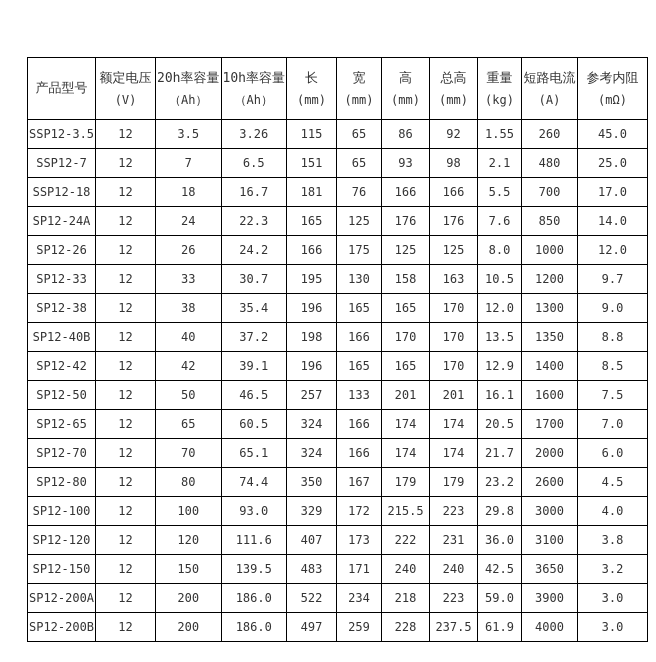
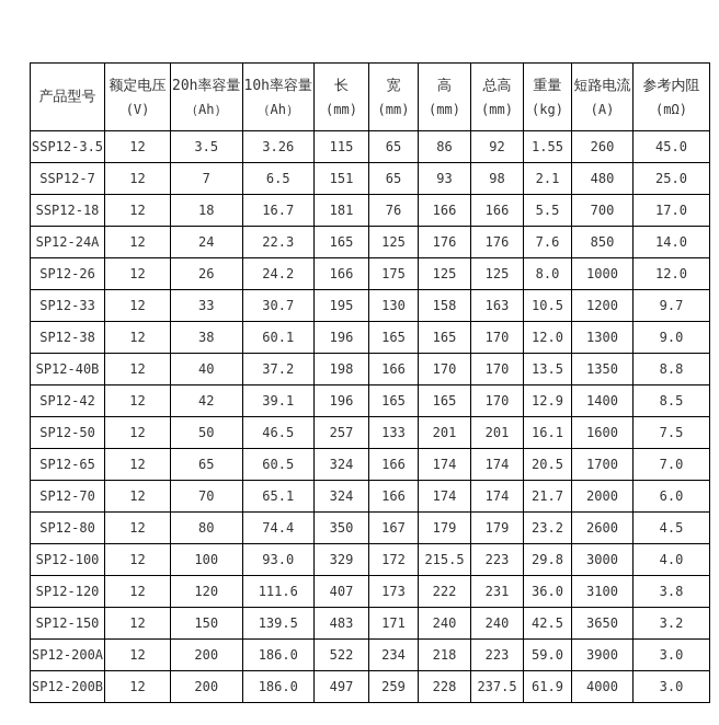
  产品型号	额定电压(V)	20h率容量（Ah）	10h率容量（Ah）	长(mm)	宽(mm)	高(mm)	总高(mm)	重量(kg)	短路电流(A)	参考内阻(mΩ)
  SSP12-3.5	12	3.5	3.26	115	65	86	92	1.55	260	45.0
  SSP12-7	12	7	6.5	151	65	93	98	2.1	480	25.0
  SSP12-18	12	18	16.7	181	76	166	166	5.5	700	17.0
  SP12-24A	12	24	22.3	165	125	176	176	7.6	850	14.0
  SP12-26	12	26	24.2	166	175	125	125	8.0	1000	12.0
  SP12-33	12	33	30.7	195	130	158	163	10.5	1200	9.7
- SP12-38	12	38	35.4	196	165	165	170	12.0	1300	9.0
+ SP12-38	12	38	60.1	196	165	165	170	12.0	1300	9.0
  SP12-40B	12	40	37.2	198	166	170	170	13.5	1350	8.8
  SP12-42	12	42	39.1	196	165	165	170	12.9	1400	8.5
  SP12-50	12	50	46.5	257	133	201	201	16.1	1600	7.5
  SP12-65	12	65	60.5	324	166	174	174	20.5	1700	7.0
  SP12-70	12	70	65.1	324	166	174	174	21.7	2000	6.0
  SP12-80	12	80	74.4	350	167	179	179	23.2	2600	4.5
  SP12-100	12	100	93.0	329	172	215.5	223	29.8	3000	4.0
  SP12-120	12	120	111.6	407	173	222	231	36.0	3100	3.8
  SP12-150	12	150	139.5	483	171	240	240	42.5	3650	3.2
  SP12-200A	12	200	186.0	522	234	218	223	59.0	3900	3.0
  SP12-200B	12	200	186.0	497	259	228	237.5	61.9	4000	3.0
